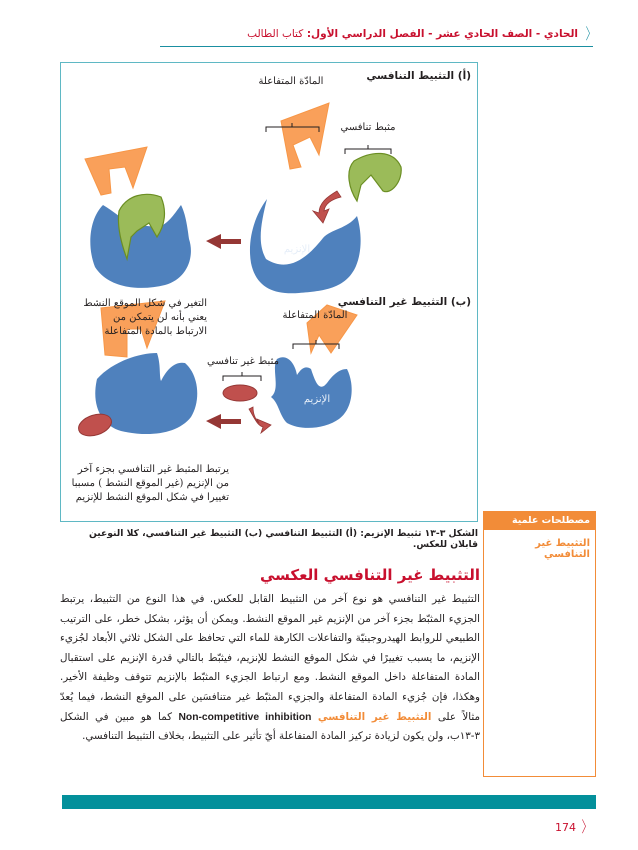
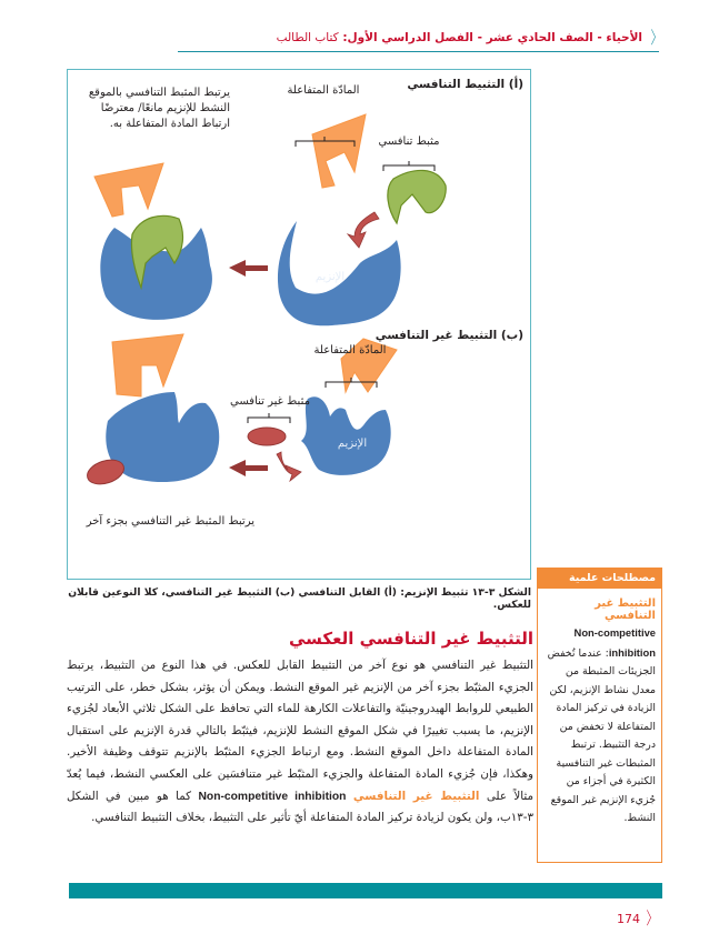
  〈
- الحادي - الصف الحادي عشر - الفصل الدراسي الأول: كتاب الطالب
+ الأحياء - الصف الحادي عشر - الفصل الدراسي الأول: كتاب الطالب
  (أ) التثبيط التنافسي
  المادّة المتفاعلة
  مثبط تنافسي
  النزم
+ يرتبط المثبط التنافسي بالموقع
+ النشط للإنزيم مانعًا/ معترضًا
+ ارتباط المادة المتفاعلة به.
  (ب) التثبيط غير التنافسي
  المادّة المتفاعلة
  مثبط غير تنافسي
  الإنزيم
- التغير في شكل الموقع النشط
- يعني بأنه لن يتمكن من
- الارتباط بالمادة المتفاعلة
  يرتبط المثبط غير التنافسي بجزء آخر
- من الإنزيم (غير الموقع النشط ) مسببا
- تغييرا في شكل الموقع النشط للإنزيم
- الشكل ٣-١٣ تثبيط الإنزيم: (أ) التثبيط التنافسي (ب) التثبيط غير التنافسي، كلا النوعين قابلان للعكس.
+ الشكل ٣-١٣ تثبيط الإنزيم: (أ) القابل التنافسي (ب) التثبيط غير التنافسي، كلا النوعين قابلان للعكس.
  مصطلحات علمية
  التثبيط غير التنافسي
+ Non-competitive inhibition: عندما تُخفض الجزيئات المثبطة من معدل نشاط الإنزيم، لكن الزيادة في تركيز المادة المتفاعلة لا تخفض من درجة التثبيط. ترتبط المثبطات غير التنافسية الكثيرة في أجزاء من جُزيء الإنزيم غير الموقع النشط.
  التثبيط غير التنافسي العكسي
- التثبيط غير التنافسي هو نوع آخر من التثبيط القابل للعكس. في هذا النوع من التثبيط، يرتبط الجزيء المثبّط بجزء آخر من الإنزيم غير الموقع النشط. ويمكن أن يؤثر، بشكل خطر، على الترتيب الطبيعي للروابط الهيدروجينيّة والتفاعلات الكارهة للماء التي تحافظ على الشكل ثلاثي الأبعاد لجُزيء الإنزيم، ما يسبب تغييرًا في شكل الموقع النشط للإنزيم، فيثبّط بالتالي قدرة الإنزيم على استقبال المادة المتفاعلة داخل الموقع النشط. ومع ارتباط الجزيء المثبّط بالإنزيم تتوقف وظيفة الأخير. وهكذا، فإن جُزيء المادة المتفاعلة والجزيء المثبّط غير متنافسَين على الموقع النشط، فيما يُعدّ مثالاً على التثبيط غير التنافسي Non-competitive inhibition كما هو مبين في الشكل ٣-١٣ب، ولن يكون لزيادة تركيز المادة المتفاعلة أيّ تأثير على التثبيط، بخلاف التثبيط التنافسي.
+ التثبيط غير التنافسي هو نوع آخر من التثبيط القابل للعكس. في هذا النوع من التثبيط، يرتبط الجزيء المثبّط بجزء آخر من الإنزيم غير الموقع النشط. ويمكن أن يؤثر، بشكل خطر، على الترتيب الطبيعي للروابط الهيدروجينيّة والتفاعلات الكارهة للماء التي تحافظ على الشكل ثلاثي الأبعاد لجُزيء الإنزيم، ما يسبب تغييرًا في شكل الموقع النشط للإنزيم، فيثبّط بالتالي قدرة الإنزيم على استقبال المادة المتفاعلة داخل الموقع النشط. ومع ارتباط الجزيء المثبّط بالإنزيم تتوقف وظيفة الأخير. وهكذا، فإن جُزيء المادة المتفاعلة والجزيء المثبّط غير متنافسَين على العكسي النشط، فيما يُعدّ مثالاً على التثبيط غير التنافسي Non-competitive inhibition كما هو مبين في الشكل ٣-١٣ب، ولن يكون لزيادة تركيز المادة المتفاعلة أيّ تأثير على التثبيط، بخلاف التثبيط التنافسي.
  〈
  174
